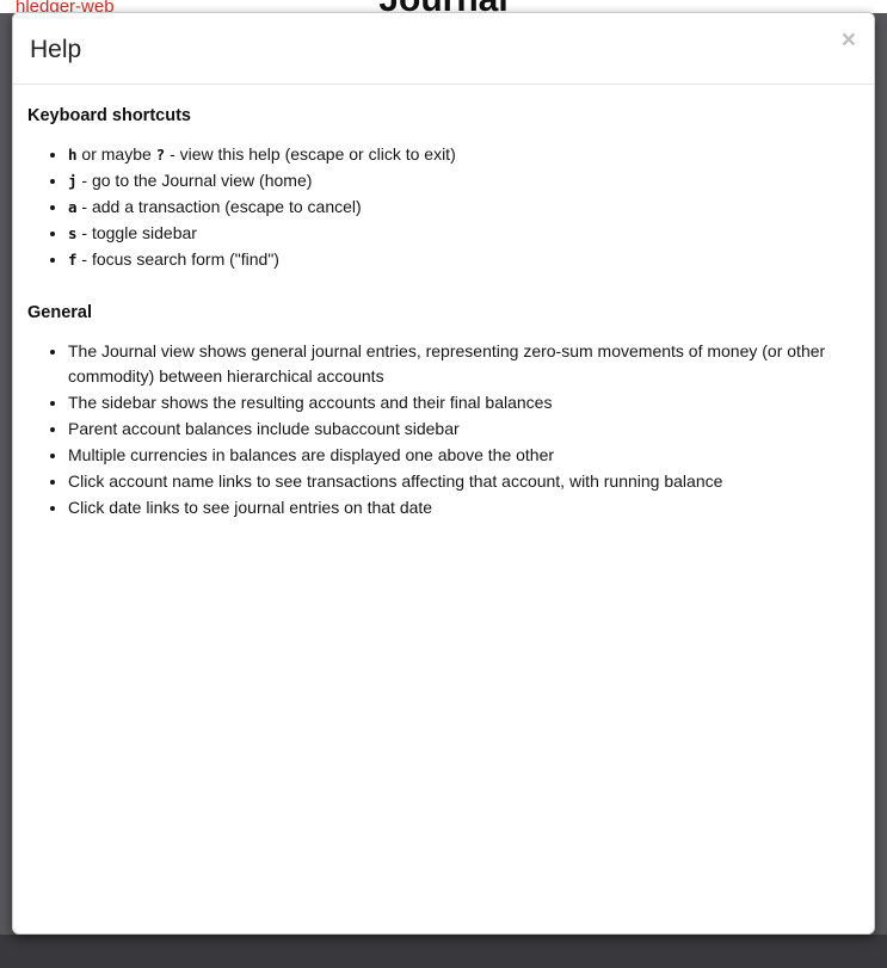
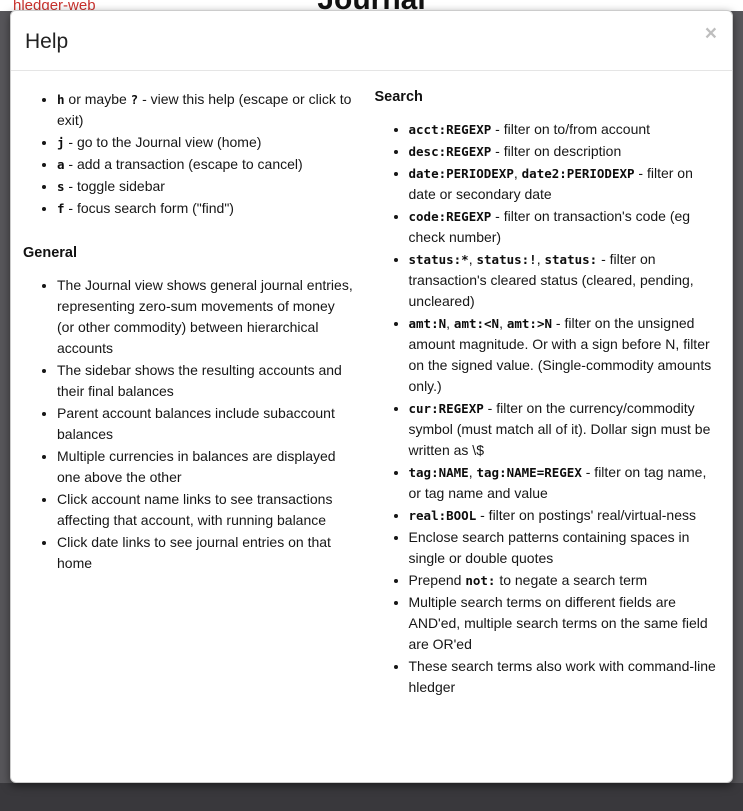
  hledger-web
  ×
  Help
- Keyboard shortcuts
  h or maybe ? - view this help (escape or click to exit)
  j - go to the Journal view (home)
  a - add a transaction (escape to cancel)
  s - toggle sidebar
  f - focus search form ("find")
  General
  The Journal view shows general journal entries, representing zero-sum movements of money (or other commodity) between hierarchical accounts
  The sidebar shows the resulting accounts and their final balances
- Parent account balances include subaccount sidebar
+ Parent account balances include subaccount balances
  Multiple currencies in balances are displayed one above the other
  Click account name links to see transactions affecting that account, with running balance
- Click date links to see journal entries on that date
+ Click date links to see journal entries on that home
+ Search
+ acct:REGEXP - filter on to/from account
+ desc:REGEXP - filter on description
+ date:PERIODEXP, date2:PERIODEXP - filter on date or secondary date
+ code:REGEXP - filter on transaction's code (eg check number)
+ status:*, status:!, status: - filter on transaction's cleared status (cleared, pending, uncleared)
+ amt:N, amt:<N, amt:>N - filter on the unsigned amount magnitude. Or with a sign before N, filter on the signed value. (Single-commodity amounts only.)
+ cur:REGEXP - filter on the currency/commodity symbol (must match all of it). Dollar sign must be written as \$
+ tag:NAME, tag:NAME=REGEX - filter on tag name, or tag name and value
+ real:BOOL - filter on postings' real/virtual-ness
+ Enclose search patterns containing spaces in single or double quotes
+ Prepend not: to negate a search term
+ Multiple search terms on different fields are AND'ed, multiple search terms on the same field are OR'ed
+ These search terms also work with command-line hledger
